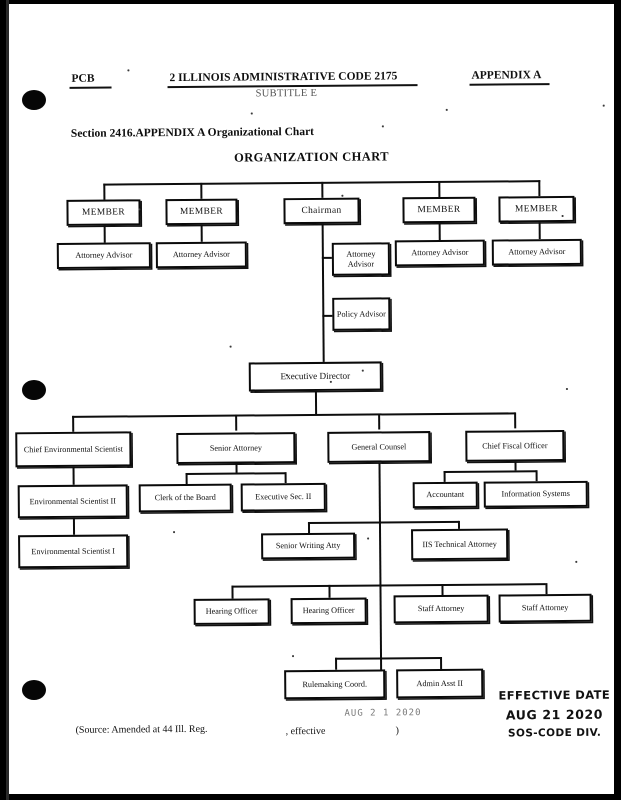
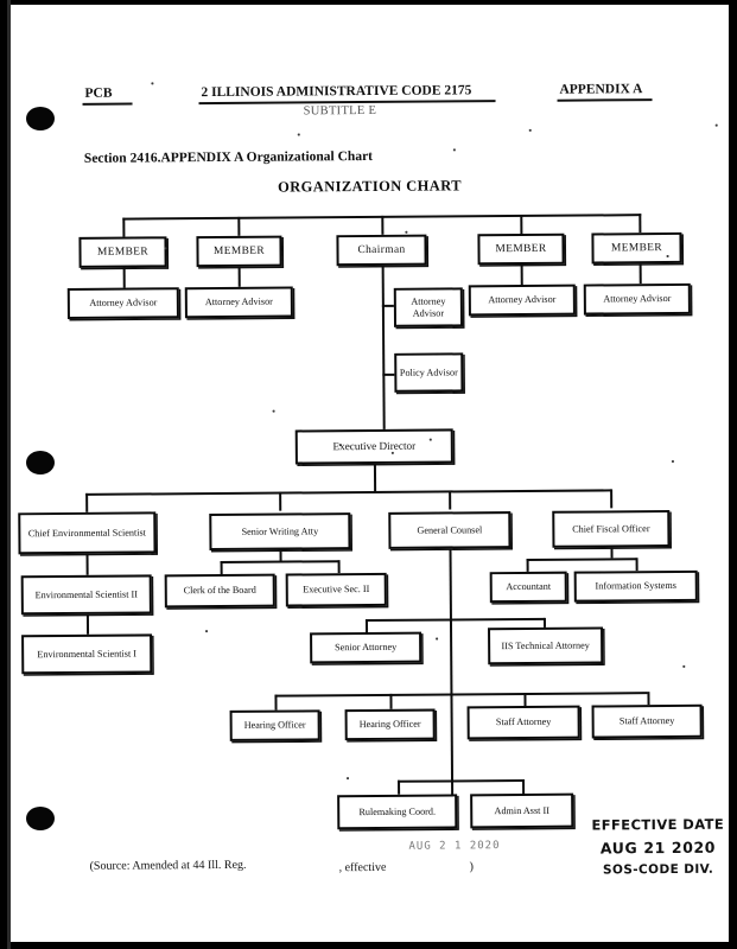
  PCB
  2 ILLINOIS ADMINISTRATIVE CODE 2175
  APPENDIX A
  SUBTITLE E
  Section 2416.APPENDIX A Organizational Chart
  ORGANIZATION CHART
  MEMBER
  MEMBER
  Chairman
  MEMBER
  MEMBER
  Attorney Advisor
  Attorney Advisor
  Attorney Advisor
  Attorney Advisor
  Attorney Advisor
  Policy Advisor
  Executive Director
  Chief Environmental Scientist
- Senior Attorney
+ Senior Writing Atty
  General Counsel
  Chief Fiscal Officer
  Environmental Scientist II
  Clerk of the Board
  Executive Sec. II
  Accountant
  Information Systems
  Environmental Scientist I
- Senior Writing Atty
+ Senior Attorney
  IIS Technical Attorney
  Hearing Officer
  Hearing Officer
  Staff Attorney
  Staff Attorney
  Rulemaking Coord.
  Admin Asst II
  (Source: Amended at 44 Ill. Reg.
  , effective
  )
  AUG 2 1 2020
  EFFECTIVE DATE
  AUG 21 2020
  SOS-CODE DIV.
